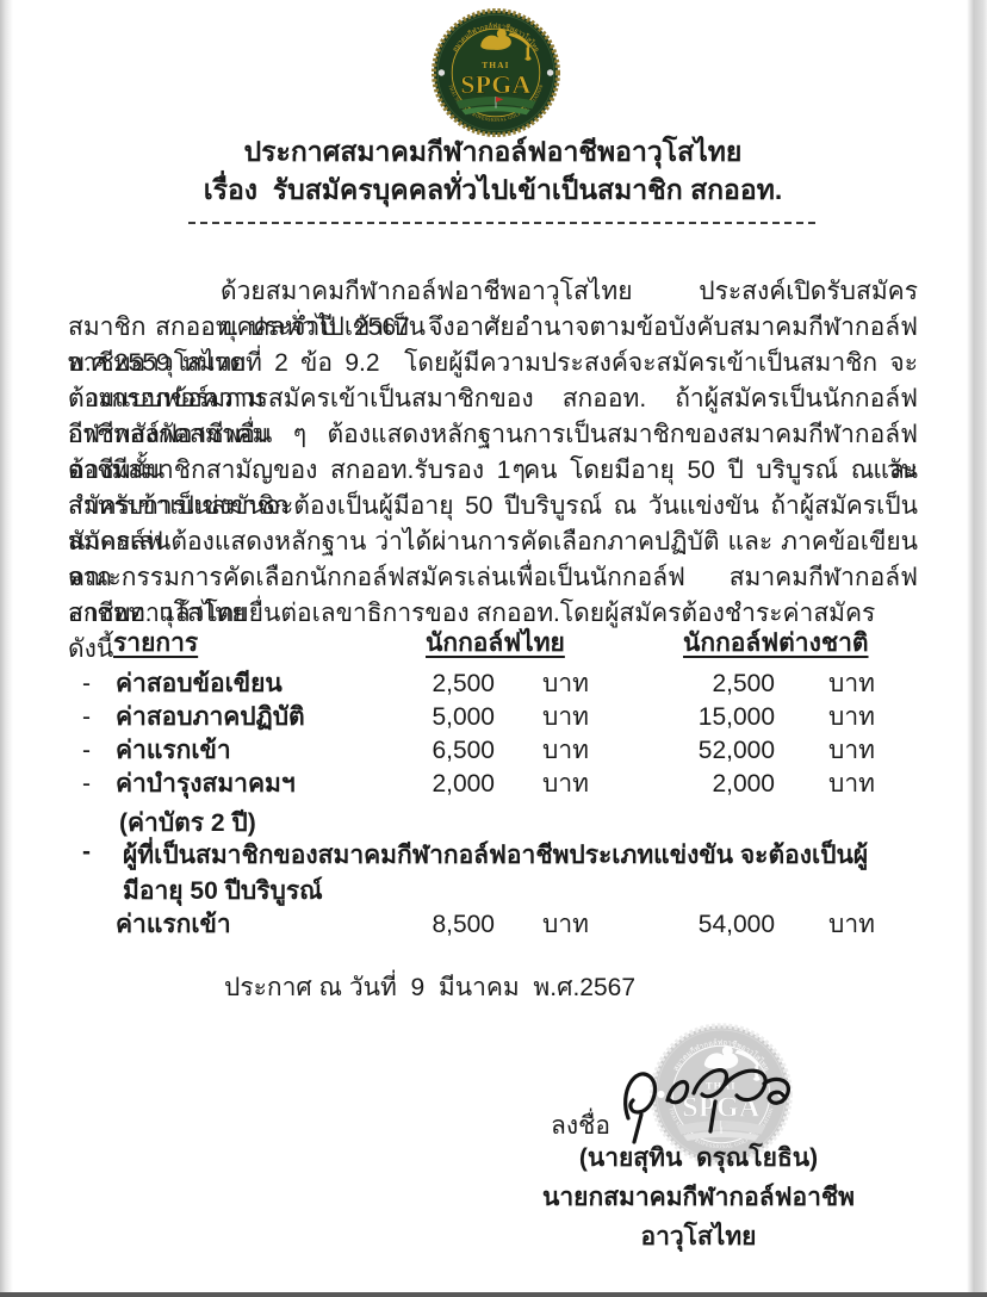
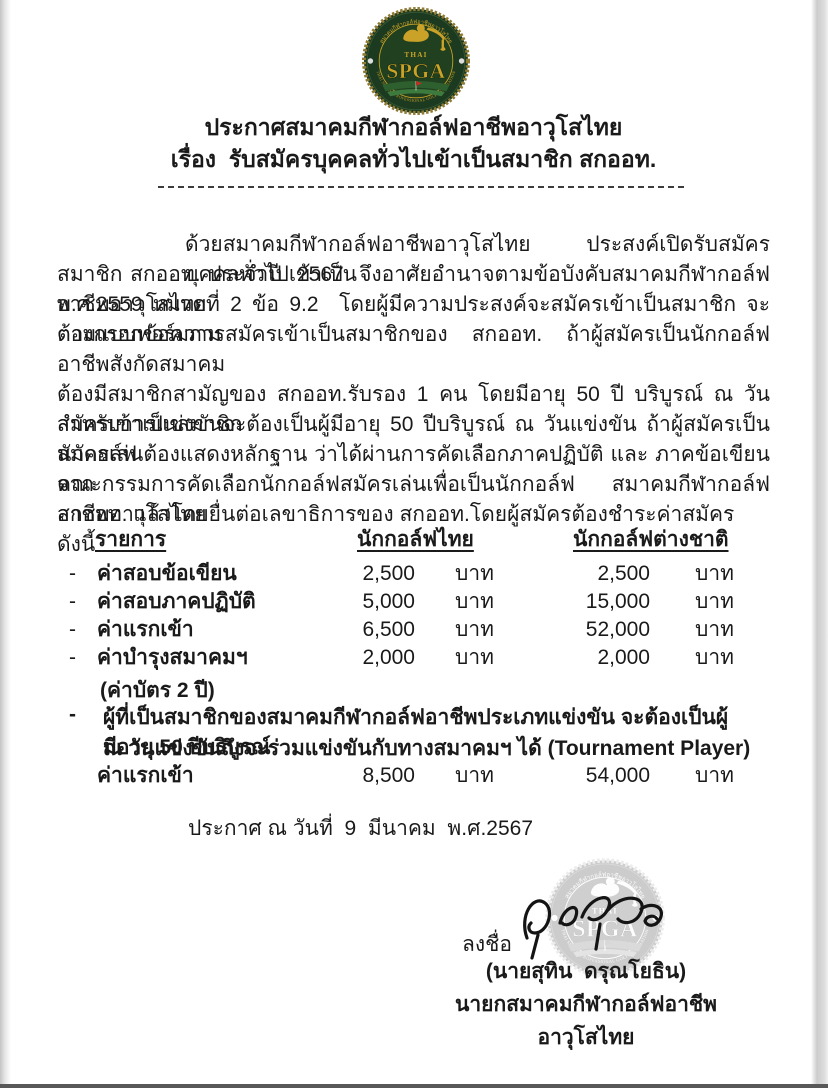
  ประกาศสมาคมกีฬากอล์ฟอาชีพอาวุโสไทย
  เรื่อง รับสมัครบุคคลทั่วไปเข้าเป็นสมาชิก สกออท.
  ด้วยสมาคมกีฬากอล์ฟอาชีพอาวุโสไทย ประสงค์เปิดรับสมัครบุคคลทั่วไปเข้าเป็น
  สมาชิก สกออท. ประจำปี 2567 จึงอาศัยอำนาจตามข้อบังคับสมาคมกีฬากอล์ฟอาชีพอาวุโสไทย
  พ.ศ.2559 หมวดที่ 2 ข้อ 9.2 โดยผู้มีความประสงค์จะสมัครเข้าเป็นสมาชิก จะต้องกรอกข้อความ
  ตามแบบฟอร์มการสมัครเข้าเป็นสมาชิกของ สกออท. ถ้าผู้สมัครเป็นนักกอล์ฟอาชีพสังกัดสมาคม
- กีฬากอล์ฟอาชีพอื่น ๆ ต้องแสดงหลักฐานการเป็นสมาชิกของสมาคมกีฬากอล์ฟอาชีพนั้น ๆ และ
  ต้องมีสมาชิกสามัญของ สกออท.รับรอง 1 คน โดยมีอายุ 50 ปี บริบูรณ์ ณ วันสมัครเข้าเป็นสมาชิก
  สำหรับการแข่งขันจะต้องเป็นผู้มีอายุ 50 ปีบริบูรณ์ ณ วันแข่งขัน ถ้าผู้สมัครเป็นนักกอล์ฟ
  สมัครเล่นต้องแสดงหลักฐาน ว่าได้ผ่านการคัดเลือกภาคปฏิบัติ และ ภาคข้อเขียนจาก
  คณะกรรมการคัดเลือกนักกอล์ฟสมัครเล่นเพื่อเป็นนักกอล์ฟ สมาคมกีฬากอล์ฟอาชีพอาวุโสไทย
  สกออท. แล้วโดยยื่นต่อเลขาธิการของ สกออท.โดยผู้สมัครต้องชำระค่าสมัครดังนี้
  รายการ
  นักกอล์ฟไทย
  นักกอล์ฟต่างชาติ
  -
  ค่าสอบข้อเขียน
  2,500
  บาท
  2,500
  บาท
  -
  ค่าสอบภาคปฏิบัติ
  5,000
  บาท
  15,000
  บาท
  -
  ค่าแรกเข้า
  6,500
  บาท
  52,000
  บาท
  -
  ค่าบำรุงสมาคมฯ
  2,000
  บาท
  2,000
  บาท
  (ค่าบัตร 2 ปี)
  -
  ผู้ที่เป็นสมาชิกของสมาคมกีฬากอล์ฟอาชีพประเภทแข่งขัน จะต้องเป็นผู้มีอายุ 50 ปีบริบูรณ์
+ ณ วันแข่งขันถึงจะร่วมแข่งขันกับทางสมาคมฯ ได้ (Tournament Player)
  ค่าแรกเข้า
  8,500
  บาท
  54,000
  บาท
  ประกาศ ณ วันที่ 9 มีนาคม พ.ศ.2567
  ลงชื่อ
  (นายสุทิน ดรุณโยธิน)
  นายกสมาคมกีฬากอล์ฟอาชีพอาวุโสไทย
